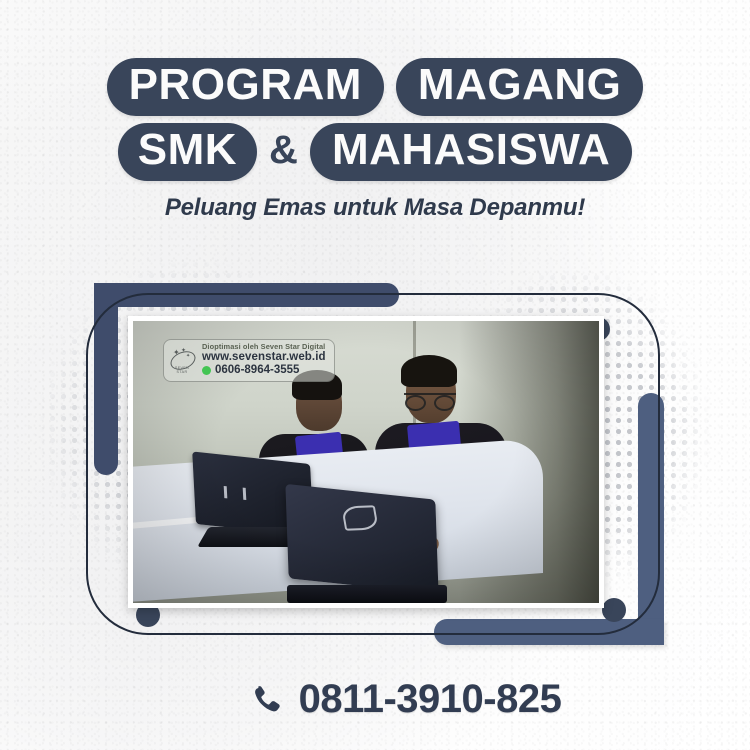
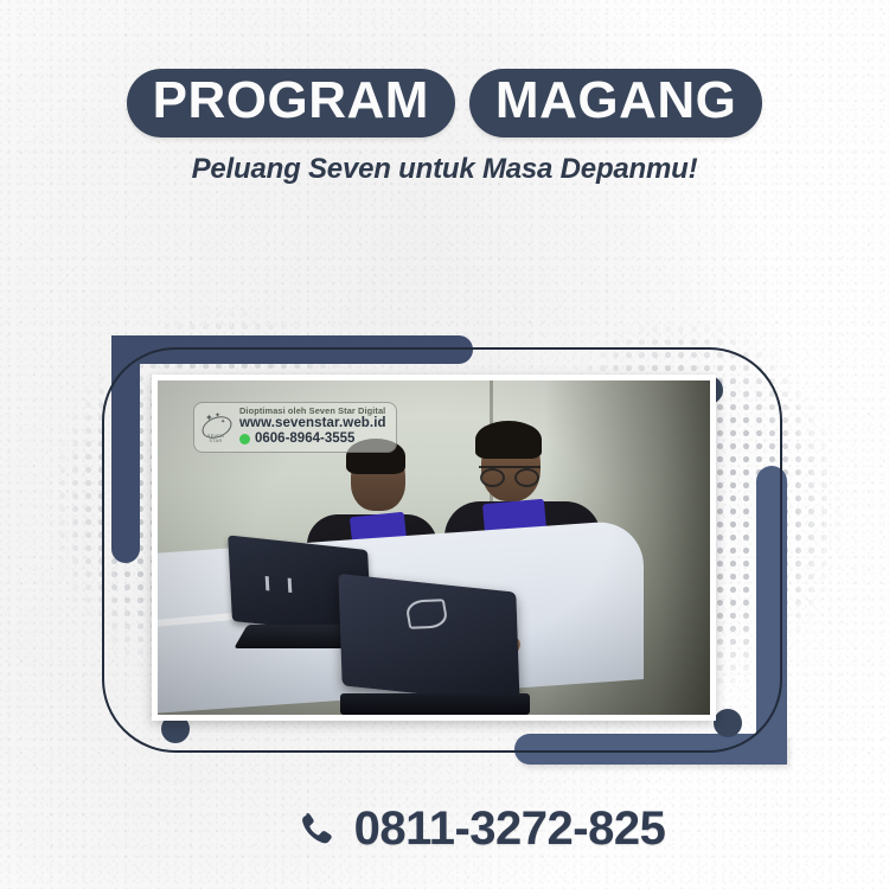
  PROGRAM
  MAGANG
- SMK
- &
- MAHASISWA
- Peluang Emas untuk Masa Depanmu!
+ Peluang Seven untuk Masa Depanmu!
  ✦
  Dioptimasi oleh Seven Star Digital
  www.sevenstar.web.id
  0606-8964-3555
- 0811-3910-825
+ 0811-3272-825
